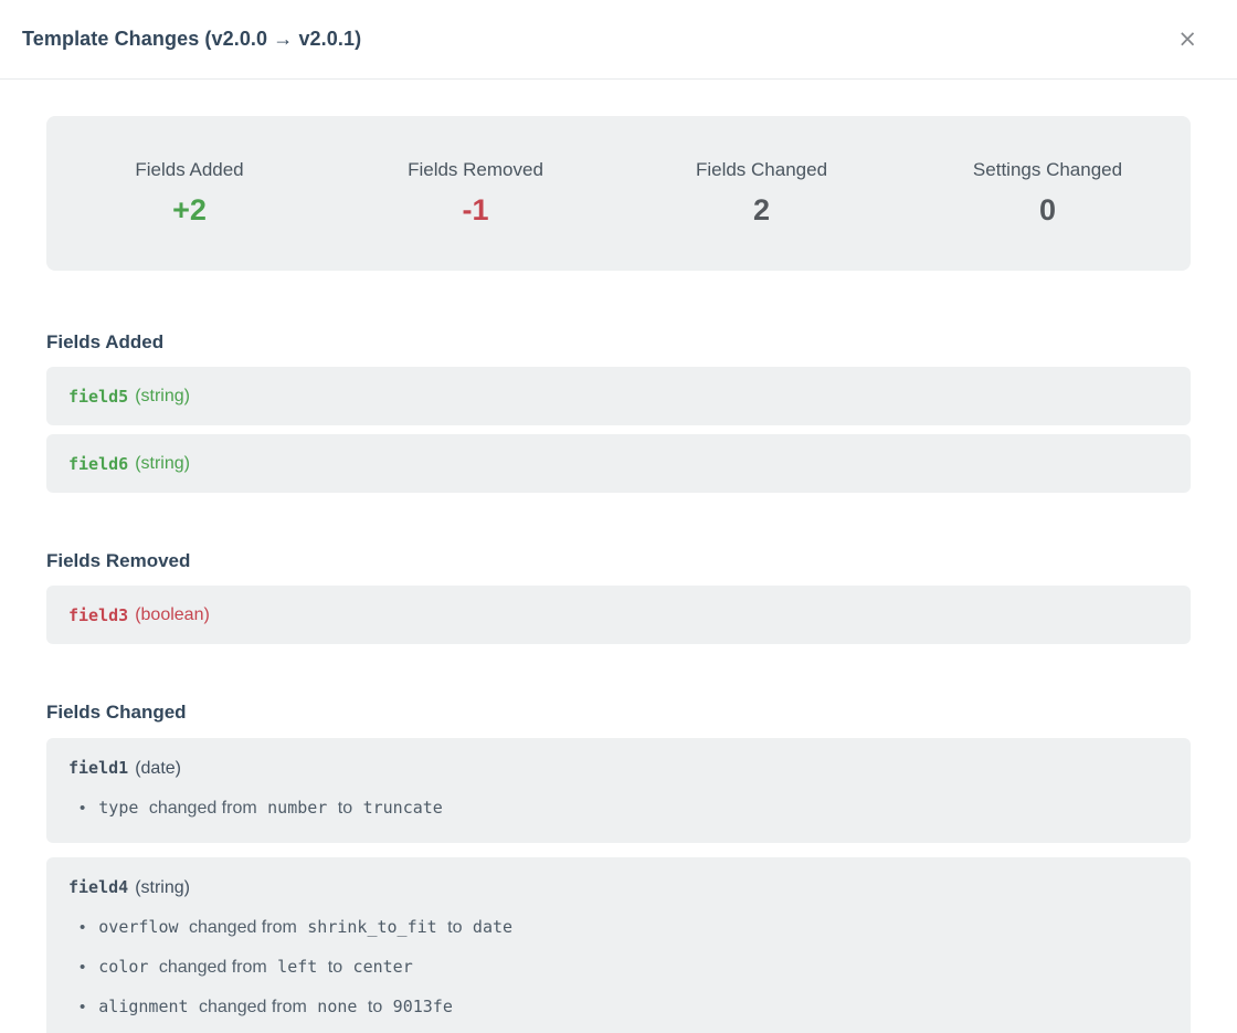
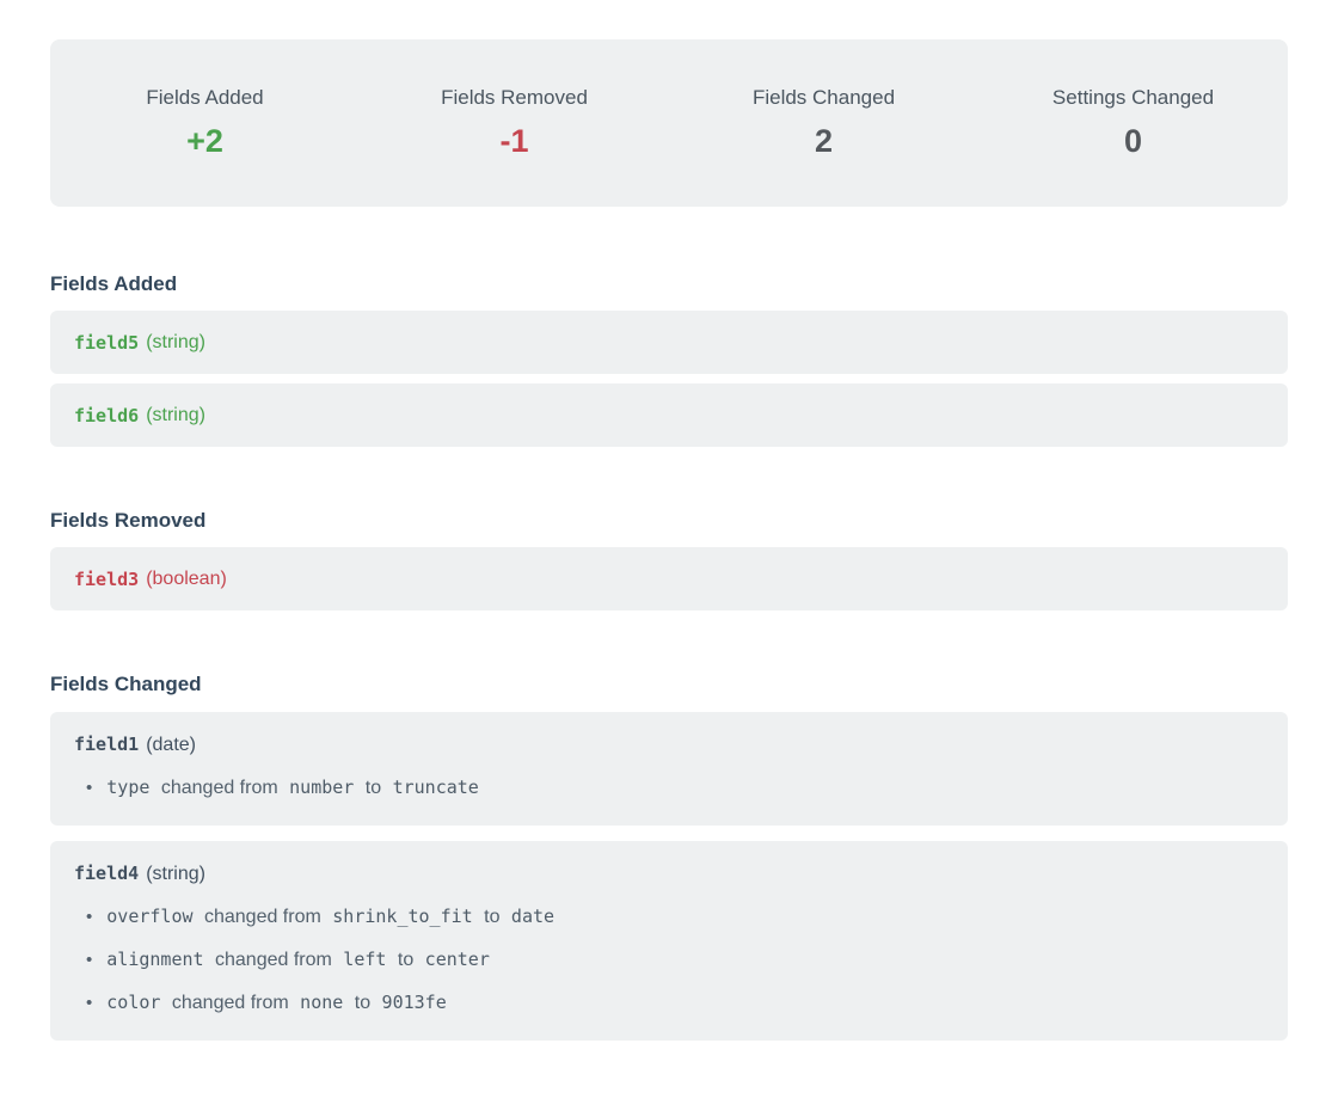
- Template Changes (v2.0.0 → v2.0.1)
- ×
  Fields Added
  +2
  Fields Removed
  -1
  Fields Changed
  2
  Settings Changed
  0
  Fields Added
  field5
  (string)
  field6
  (string)
  Fields Removed
  field3
  (boolean)
  Fields Changed
  field1
  (date)
  •
  type changed from number to truncate
  field4
  (string)
  •
  overflow changed from shrink_to_fit to date
  •
- color changed from left to center
+ alignment changed from left to center
  •
- alignment changed from none to 9013fe
+ color changed from none to 9013fe
